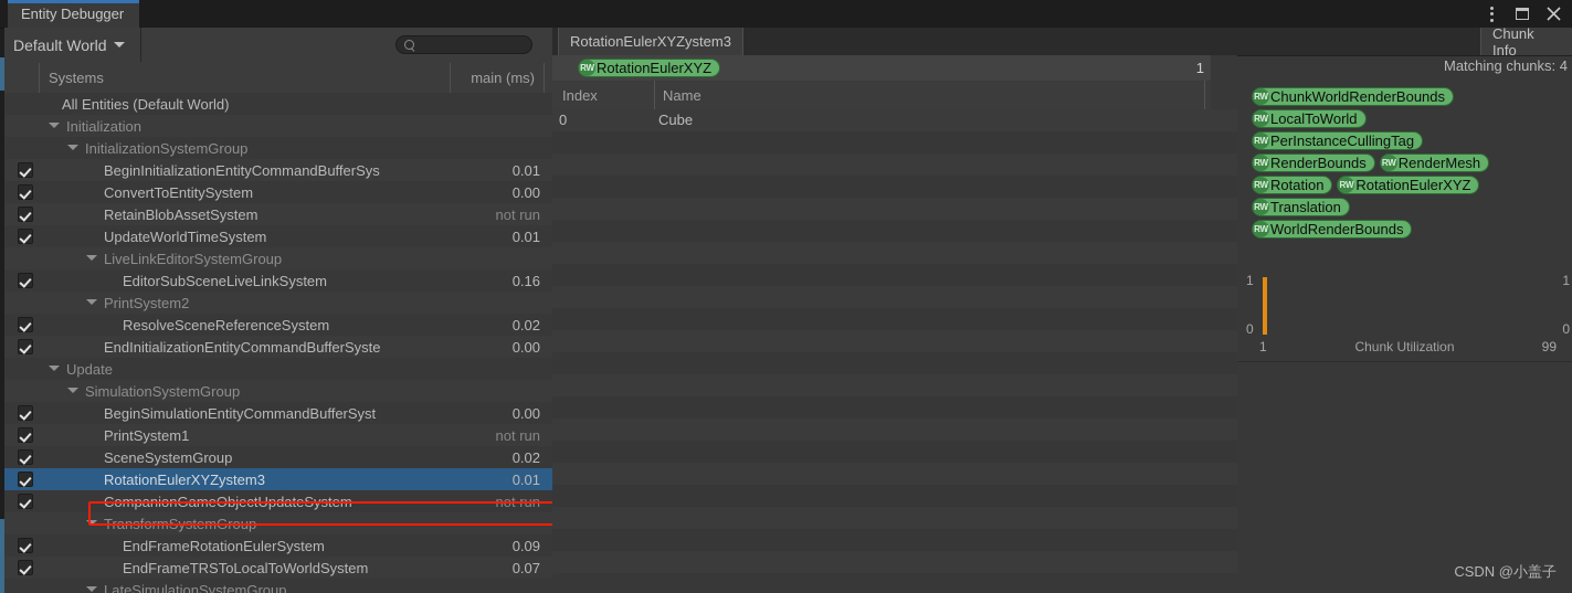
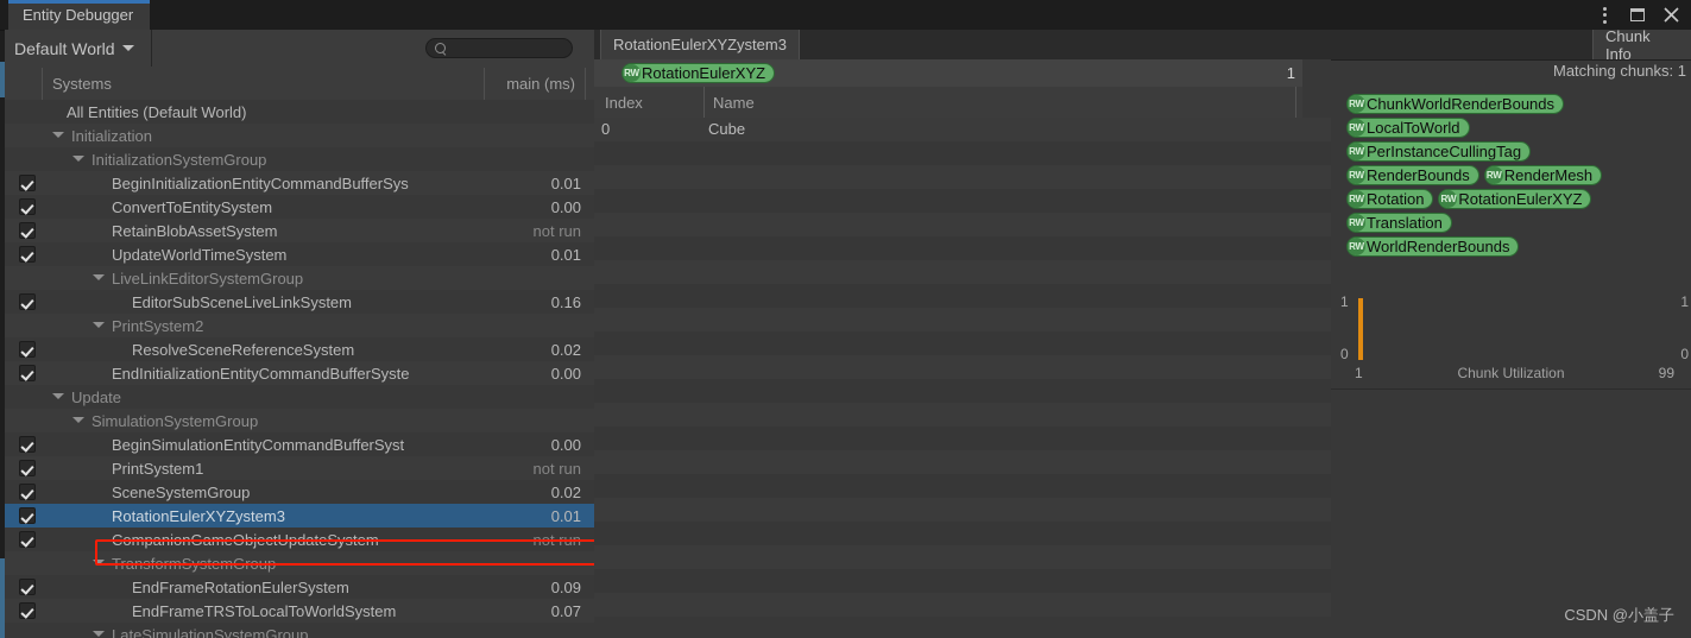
  Entity Debugger
  Default World
  Systems
  main (ms)
  All Entities (Default World)
  Initialization
  InitializationSystemGroup
  BeginInitializationEntityCommandBufferSys
  0.01
  ConvertToEntitySystem
  0.00
  RetainBlobAssetSystem
  not run
  UpdateWorldTimeSystem
  0.01
  LiveLinkEditorSystemGroup
  EditorSubSceneLiveLinkSystem
  0.16
  PrintSystem2
  ResolveSceneReferenceSystem
  0.02
  EndInitializationEntityCommandBufferSyste
  0.00
  Update
  SimulationSystemGroup
  BeginSimulationEntityCommandBufferSyst
  0.00
  PrintSystem1
  not run
  SceneSystemGroup
  0.02
  RotationEulerXYZystem3
  0.01
  CompanionGameObjectUpdateSystem
  not run
  TransformSystemGroup
  EndFrameRotationEulerSystem
  0.09
  EndFrameTRSToLocalToWorldSystem
  0.07
  LateSimulationSystemGroup
  RotationEulerXYZystem3
  RW
  RotationEulerXYZ
  1
  Index
  Name
  0
  Cube
  Chunk Info
- Matching chunks: 4
+ Matching chunks: 1
  RW
  ChunkWorldRenderBounds
  RW
  LocalToWorld
  RW
  PerInstanceCullingTag
  RW
  RenderBounds
  RW
  RenderMesh
  RW
  Rotation
  RW
  RotationEulerXYZ
  RW
  Translation
  RW
  WorldRenderBounds
  1
  0
  1
  0
  1
  99
  Chunk Utilization
  CSDN @小盖子
